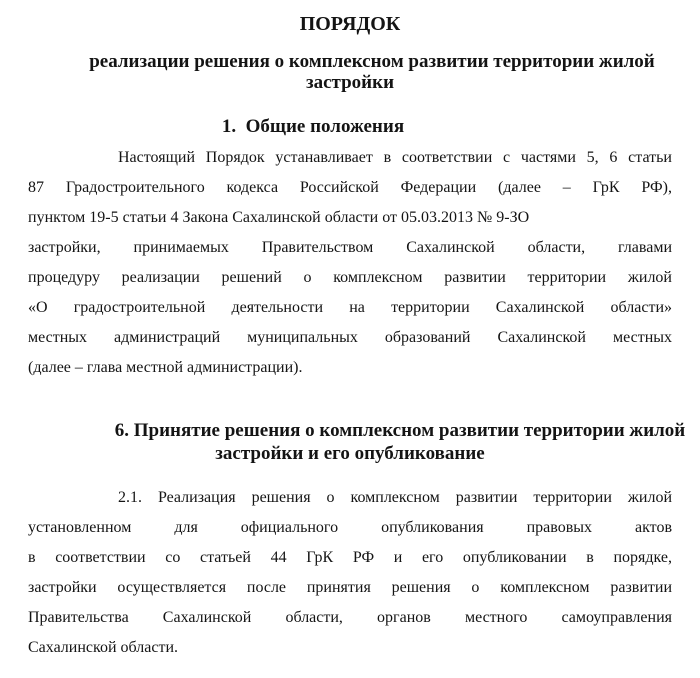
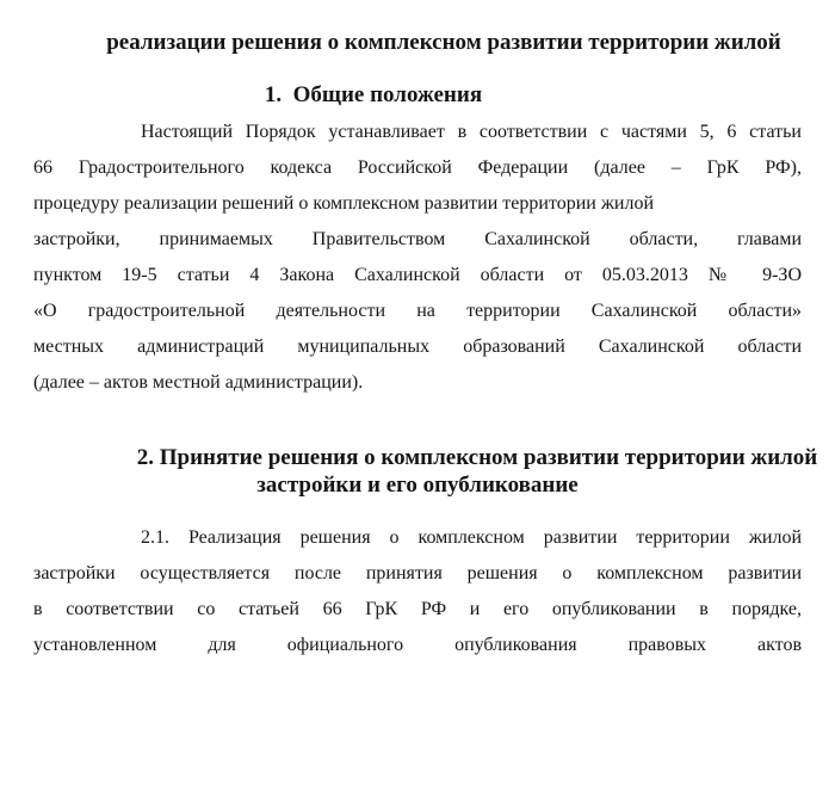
- ПОРЯДОК
  реализации решения о комплексном развитии территории жилой
- застройки
  1. Общие положения
  Настоящий Порядок устанавливает в соответствии с частями 5, 6 статьи
- 87 Градостроительного кодекса Российской Федерации (далее – ГрК РФ),
+ 66 Градостроительного кодекса Российской Федерации (далее – ГрК РФ),
- пунктом 19-5 статьи 4 Закона Сахалинской области от 05.03.2013 № 9-ЗО
+ процедуру реализации решений о комплексном развитии территории жилой
  застройки, принимаемых Правительством Сахалинской области, главами
- процедуру реализации решений о комплексном развитии территории жилой
+ пунктом 19-5 статьи 4 Закона Сахалинской области от 05.03.2013 № 9-ЗО
  «О градостроительной деятельности на территории Сахалинской области»
- местных администраций муниципальных образований Сахалинской местных
+ местных администраций муниципальных образований Сахалинской области
- (далее – глава местной администрации).
+ (далее – актов местной администрации).
- 6. Принятие решения о комплексном развитии территории жилой
+ 2. Принятие решения о комплексном развитии территории жилой
  застройки и его опубликование
  2.1. Реализация решения о комплексном развитии территории жилой
- установленном для официального опубликования правовых актов
+ застройки осуществляется после принятия решения о комплексном развитии
- в соответствии со статьей 44 ГрК РФ и его опубликовании в порядке,
+ в соответствии со статьей 66 ГрК РФ и его опубликовании в порядке,
- застройки осуществляется после принятия решения о комплексном развитии
+ установленном для официального опубликования правовых актов
- Правительства Сахалинской области, органов местного самоуправления
- Сахалинской области.
